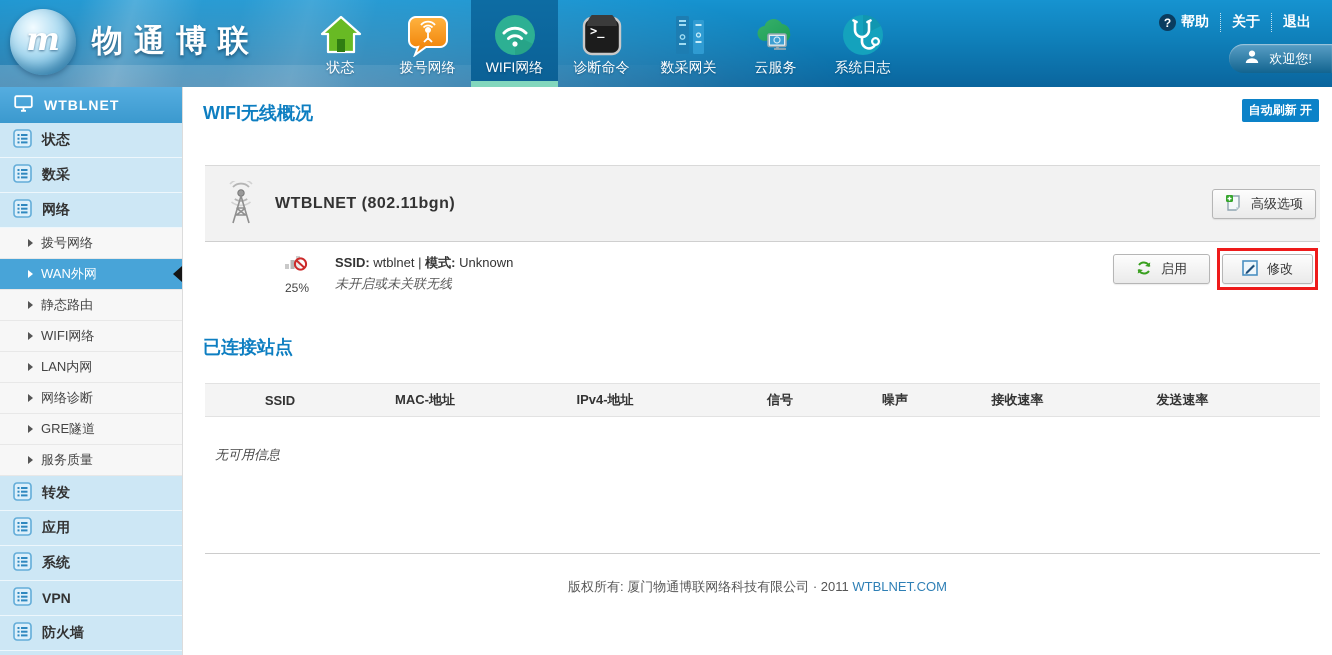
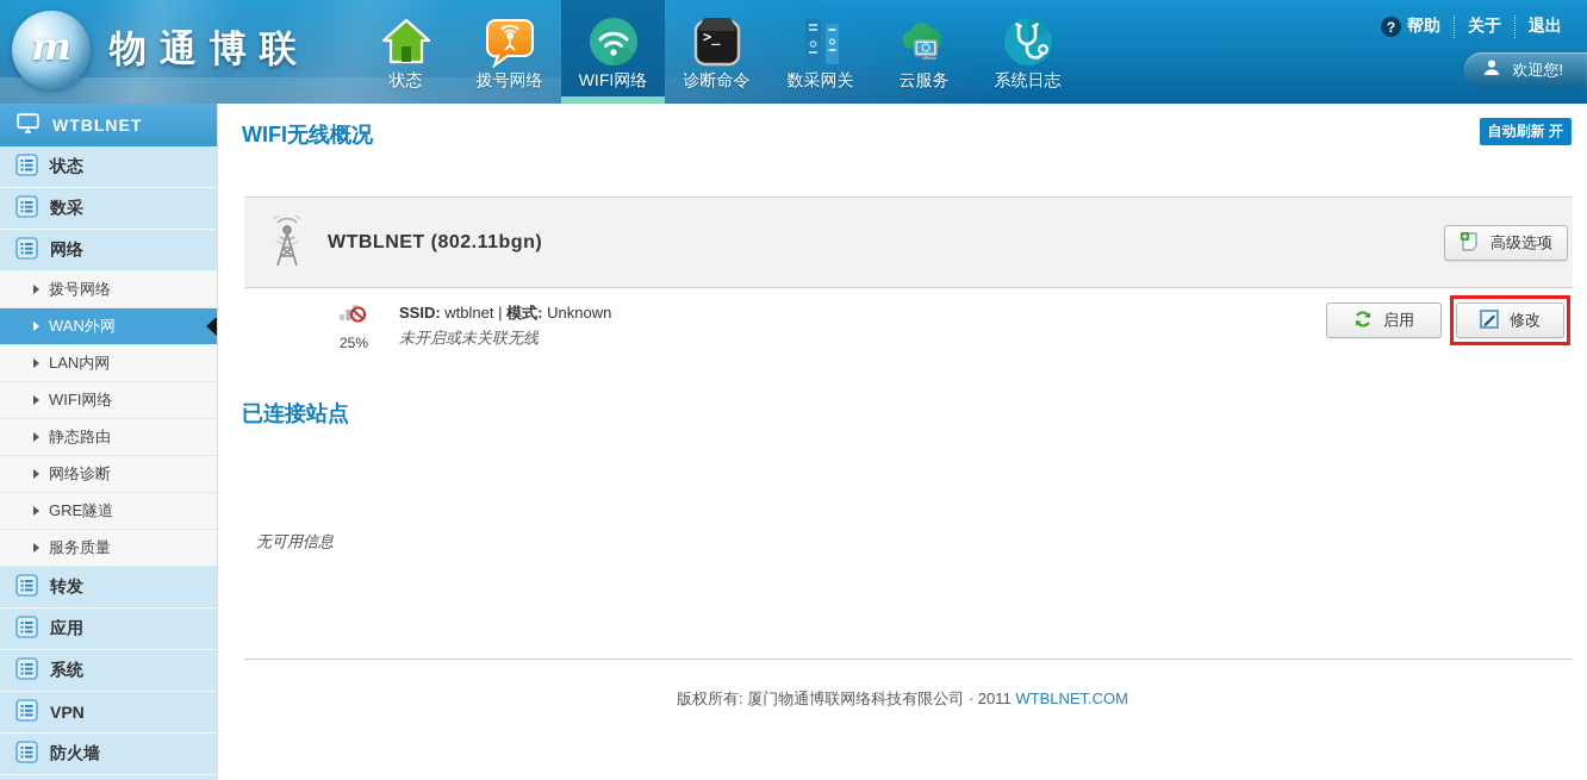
  m
  物通博联
  状态
  拨号网络
  WIFI网络
  >_
  诊断命令
  数采网关
  云服务
  系统日志
  ?
  帮助
  关于
  退出
  欢迎您!
  WTBLNET
  状态
  数采
  网络
  拨号网络
  WAN外网
- 静态路由
+ LAN内网
  WIFI网络
- LAN内网
+ 静态路由
  网络诊断
  GRE隧道
  服务质量
  转发
  应用
  系统
  VPN
  防火墙
  WIFI无线概况
  自动刷新 开
  WTBLNET (802.11bgn)
  高级选项
  25%
  SSID: wtblnet | 模式: Unknown
  未开启或未关联无线
  启用
  修改
  已连接站点
- SSID
- MAC-地址
- IPv4-地址
- 信号
- 噪声
- 接收速率
- 发送速率
  无可用信息
  版权所有: 厦门物通博联网络科技有限公司 · 2011 WTBLNET.COM
